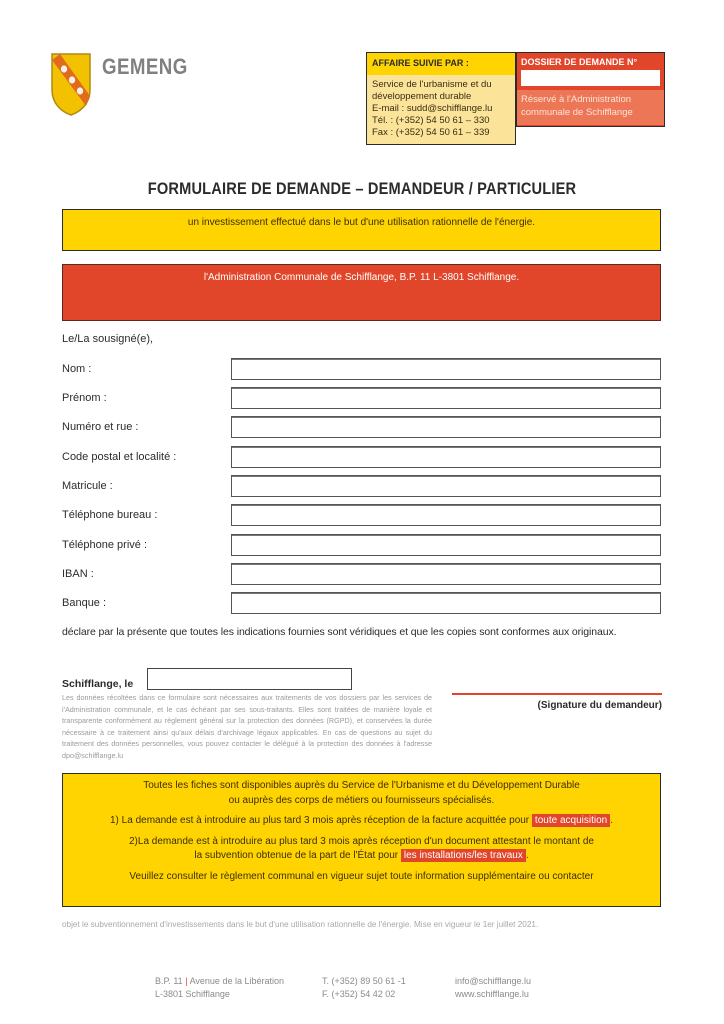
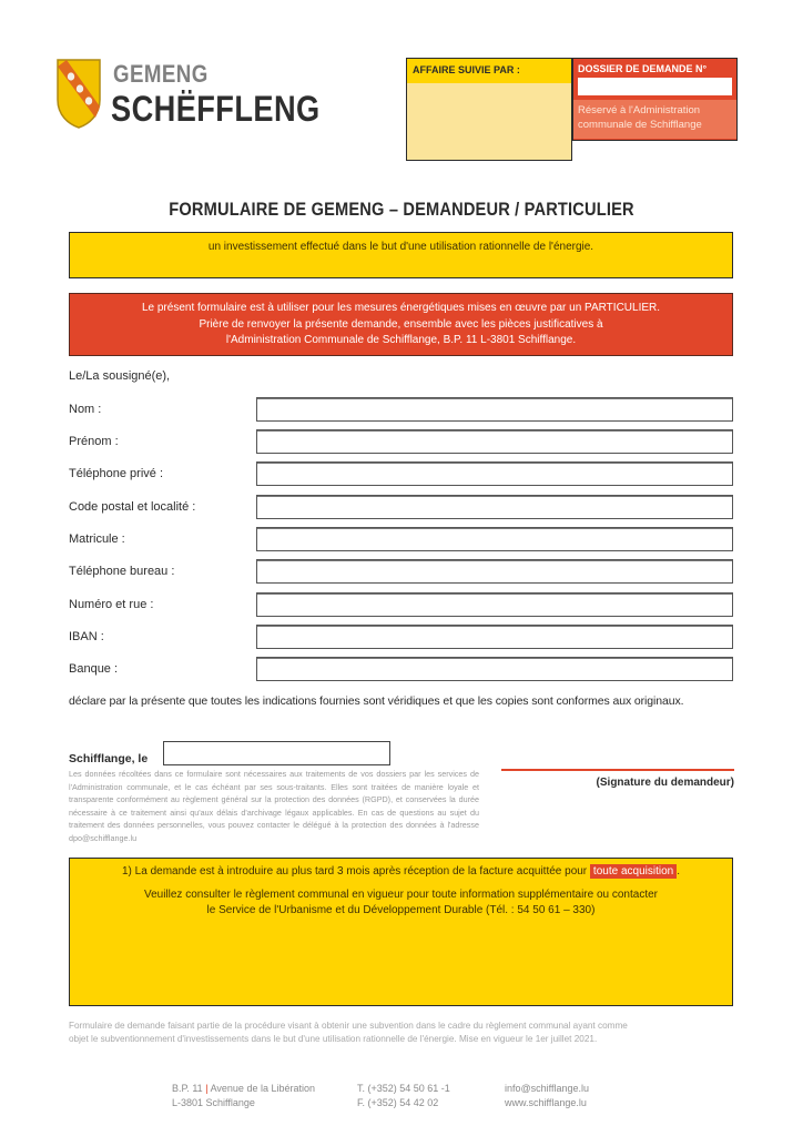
  GEMENG
+ SCHËFFLENG
  AFFAIRE SUIVIE PAR :
- Service de l'urbanisme et du
- développement durable
- E-mail : sudd@schifflange.lu
- Tél. : (+352) 54 50 61 – 330
- Fax : (+352) 54 50 61 – 339
  DOSSIER DE DEMANDE N°
  Réservé à l'Administration
  communale de Schifflange
- FORMULAIRE DE DEMANDE – DEMANDEUR / PARTICULIER
+ FORMULAIRE DE GEMENG – DEMANDEUR / PARTICULIER
  un investissement effectué dans le but d'une utilisation rationnelle de l'énergie.
+ Le présent formulaire est à utiliser pour les mesures énergétiques mises en œuvre par un PARTICULIER.
+ Prière de renvoyer la présente demande, ensemble avec les pièces justificatives à
  l'Administration Communale de Schifflange, B.P. 11 L-3801 Schifflange.
  Le/La sousigné(e),
  Nom :
  Prénom :
- Numéro et rue :
+ Téléphone privé :
  Code postal et localité :
  Matricule :
  Téléphone bureau :
- Téléphone privé :
+ Numéro et rue :
  IBAN :
  Banque :
  déclare par la présente que toutes les indications fournies sont véridiques et que les copies sont conformes aux originaux.
  Schifflange, le
  Les données récoltées dans ce formulaire sont nécessaires aux traitements de vos dossiers par les services de l'Administration communale, et le cas échéant par ses sous-traitants. Elles sont traitées de manière loyale et transparente conformément au règlement général sur la protection des données (RGPD), et conservées la durée nécessaire à ce traitement ainsi qu'aux délais d'archivage légaux applicables. En cas de questions au sujet du traitement des données personnelles, vous pouvez contacter le délégué à la protection des données à l'adresse dpo@schifflange.lu
  (Signature du demandeur)
- Toutes les fiches sont disponibles auprès du Service de l'Urbanisme et du Développement Durable
- ou auprès des corps de métiers ou fournisseurs spécialisés.
  1) La demande est à introduire au plus tard 3 mois après réception de la facture acquittée pour toute acquisition .
- 2)La demande est à introduire au plus tard 3 mois après réception d'un document attestant le montant de
- la subvention obtenue de la part de l'État pour les installations/les travaux .
- Veuillez consulter le règlement communal en vigueur sujet toute information supplémentaire ou contacter
+ Veuillez consulter le règlement communal en vigueur pour toute information supplémentaire ou contacter
+ le Service de l'Urbanisme et du Développement Durable (Tél. : 54 50 61 – 330)
+ Formulaire de demande faisant partie de la procédure visant à obtenir une subvention dans le cadre du règlement communal ayant comme
  objet le subventionnement d'investissements dans le but d'une utilisation rationnelle de l'énergie. Mise en vigueur le 1er juillet 2021.
  B.P. 11 | Avenue de la Libération
  L-3801 Schifflange
- T. (+352) 89 50 61 -1
+ T. (+352) 54 50 61 -1
  F. (+352) 54 42 02
  info@schifflange.lu
  www.schifflange.lu
